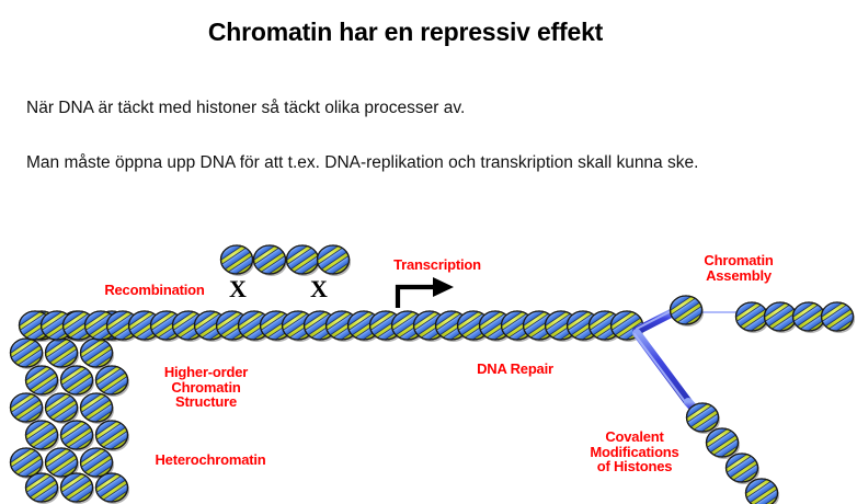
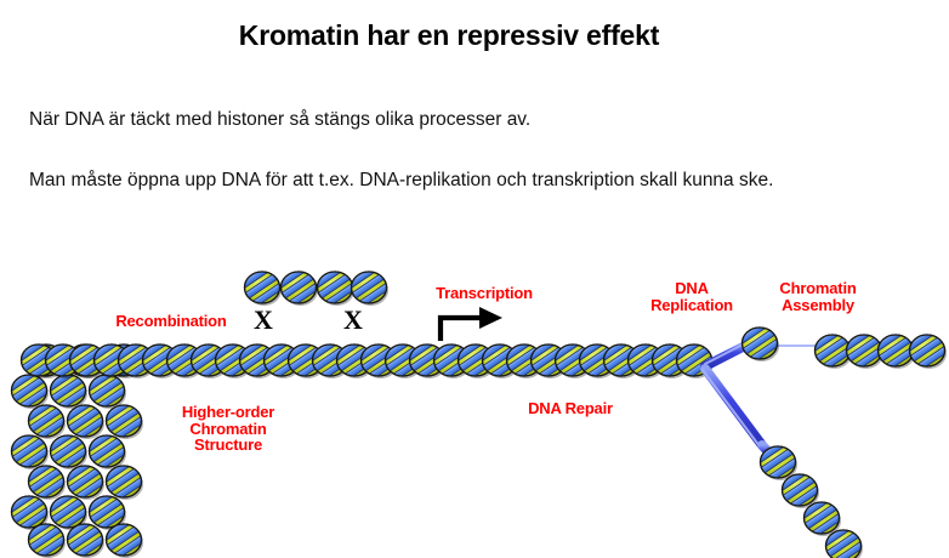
- Chromatin har en repressiv effekt
+ Kromatin har en repressiv effekt
- När DNA är täckt med histoner så täckt olika processer av.
+ När DNA är täckt med histoner så stängs olika processer av.
  Man måste öppna upp DNA för att t.ex. DNA-replikation och transkription skall kunna ske.
  Recombination
  X
  X
  Transcription
+ DNA
+ Replication
  Chromatin
  Assembly
  DNA Repair
  Higher-order
  Chromatin
  Structure
- Heterochromatin
- Covalent
- Modifications
- of Histones
